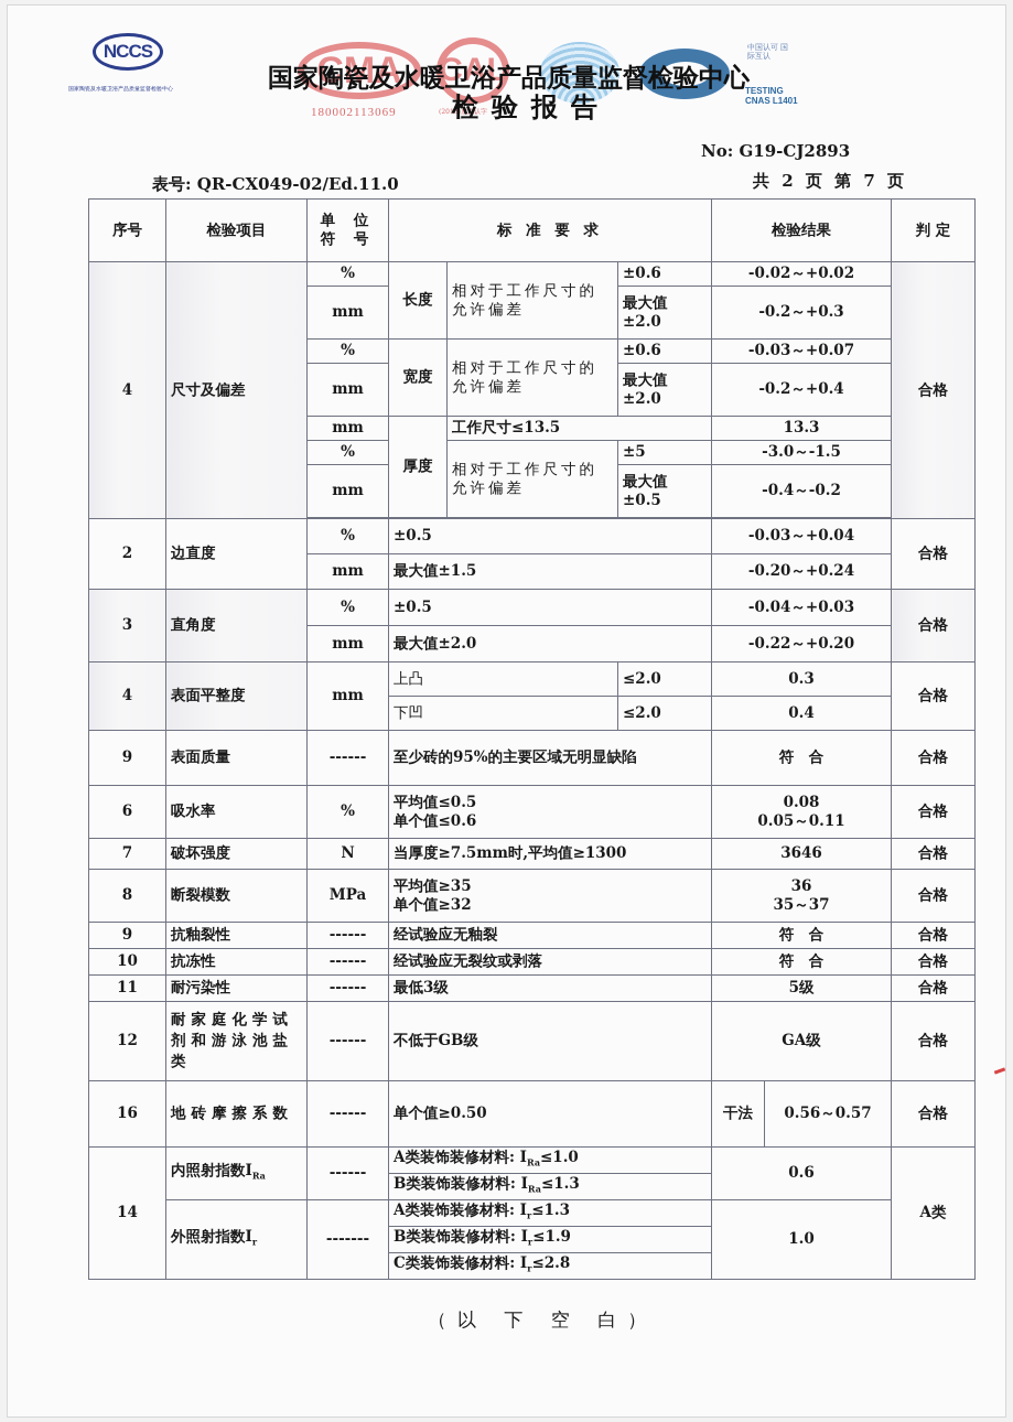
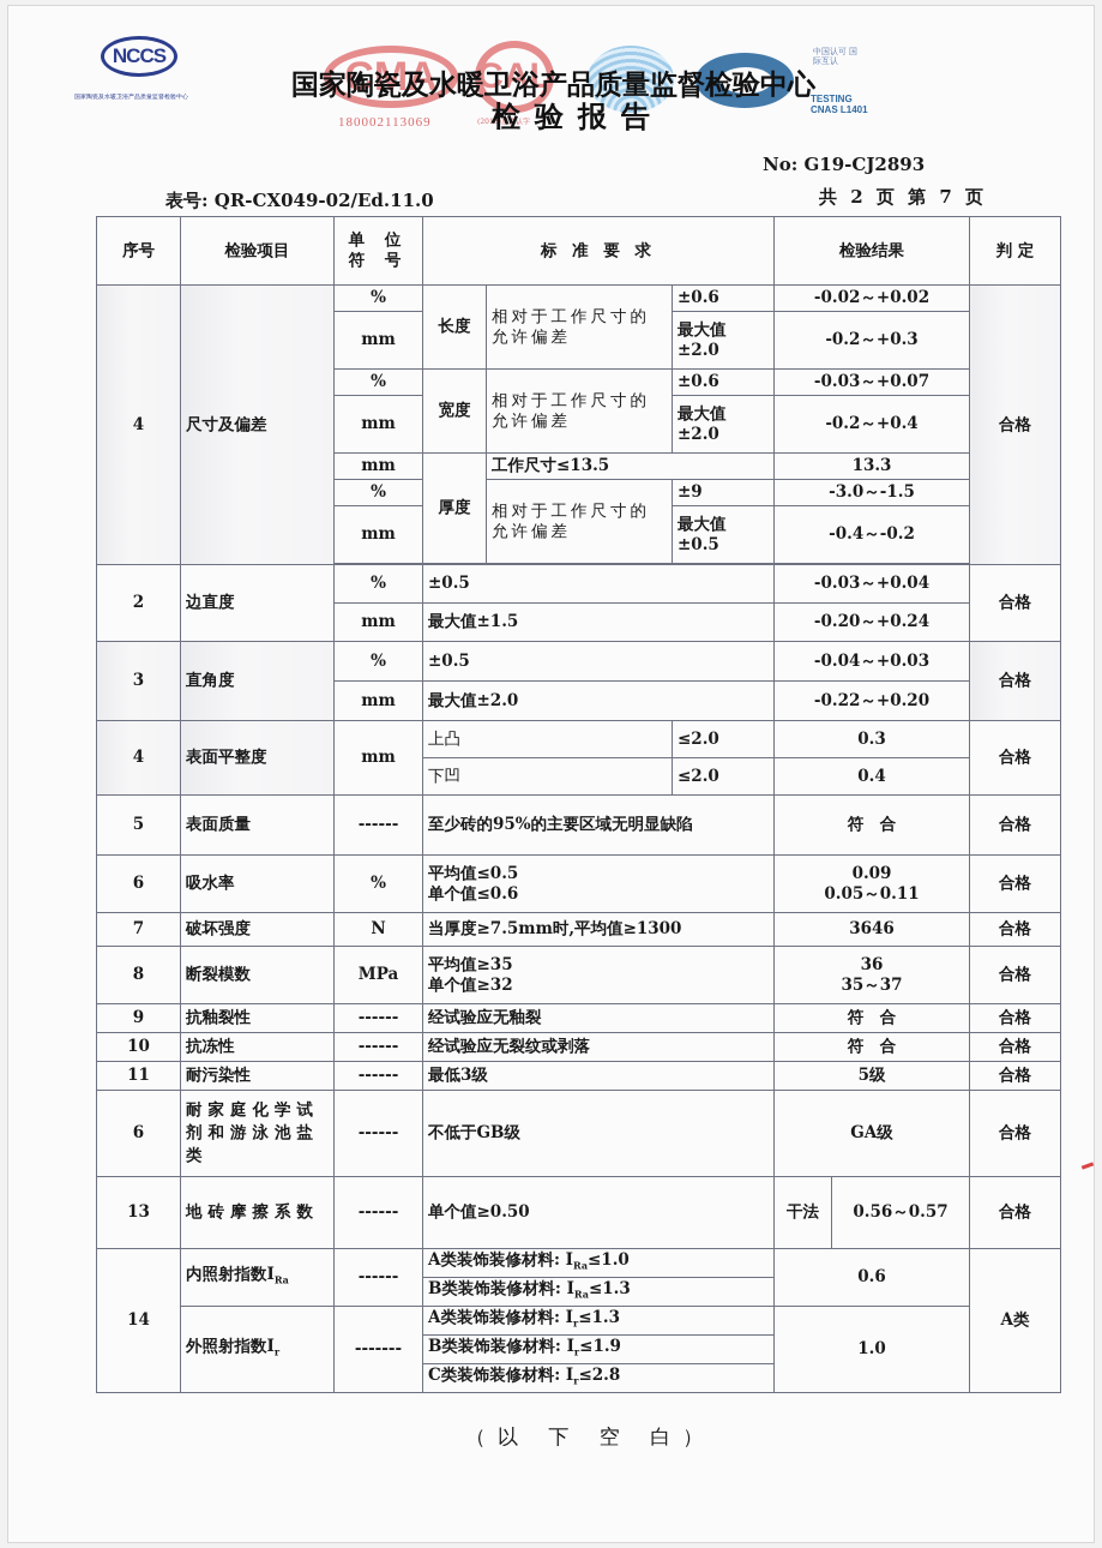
  NCCS
  CMA
  180002113069
  CAL
  TESTING
  CNAS L1401
  国家陶瓷及水暖卫浴产品质量监督检验中心
  检验报告
  No: G19-CJ2893
  共 2 页 第 7 页
  表号: QR-CX049-02/Ed.11.0
  序号	检验项目	单 位 符 号	标 准 要 求	检验结果	判 定
  4	尺寸及偏差	%	长度	相对于工作尺寸的允许偏差	±0.6	-0.02～+0.02	合格
  mm	最大值±2.0	-0.2～+0.3
  %	宽度	相对于工作尺寸的允许偏差	±0.6	-0.03～+0.07
  mm	最大值±2.0	-0.2～+0.4
  mm	厚度	工作尺寸≤13.5	13.3
- %	相对于工作尺寸的允许偏差	±5	-3.0～-1.5
+ %	相对于工作尺寸的允许偏差	±9	-3.0～-1.5
  mm	最大值±0.5	-0.4～-0.2
  2	边直度	%	±0.5	-0.03～+0.04	合格
  mm	最大值±1.5	-0.20～+0.24
  3	直角度	%	±0.5	-0.04～+0.03	合格
  mm	最大值±2.0	-0.22～+0.20
  4	表面平整度	mm	上凸	≤2.0	0.3	合格
  下凹	≤2.0	0.4
- 9	表面质量	------	至少砖的95%的主要区域无明显缺陷	符 合	合格
+ 5	表面质量	------	至少砖的95%的主要区域无明显缺陷	符 合	合格
- 6	吸水率	%	平均值≤0.5单个值≤0.6	0.080.05～0.11	合格
+ 6	吸水率	%	平均值≤0.5单个值≤0.6	0.090.05～0.11	合格
  7	破坏强度	N	当厚度≥7.5mm时,平均值≥1300	3646	合格
  8	断裂模数	MPa	平均值≥35单个值≥32	3635～37	合格
  9	抗釉裂性	------	经试验应无釉裂	符 合	合格
  10	抗冻性	------	经试验应无裂纹或剥落	符 合	合格
  11	耐污染性	------	最低3级	5级	合格
- 12	耐家庭化学试剂和游泳池盐类	------	不低于GB级	GA级	合格
+ 6	耐家庭化学试剂和游泳池盐类	------	不低于GB级	GA级	合格
- 16	地砖摩擦系数	------	单个值≥0.50	干法	0.56～0.57	合格
+ 13	地砖摩擦系数	------	单个值≥0.50	干法	0.56～0.57	合格
  14	内照射指数IRa	------	A类装饰装修材料: IRa≤1.0	0.6	A类
  B类装饰装修材料: IRa≤1.3
  外照射指数Ir	-------	A类装饰装修材料: Ir≤1.3	1.0
  B类装饰装修材料: Ir≤1.9
  C类装饰装修材料: Ir≤2.8
  （以 下 空 白）
